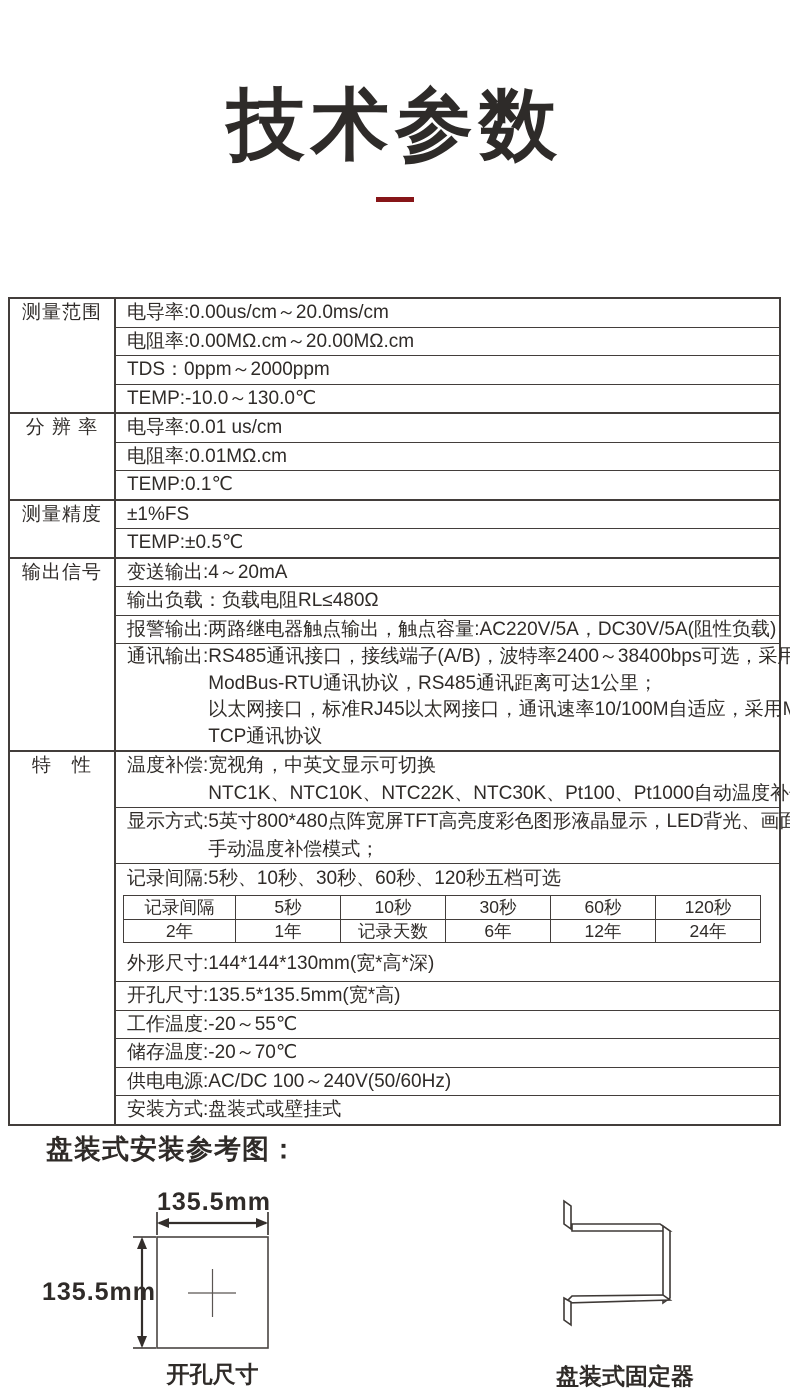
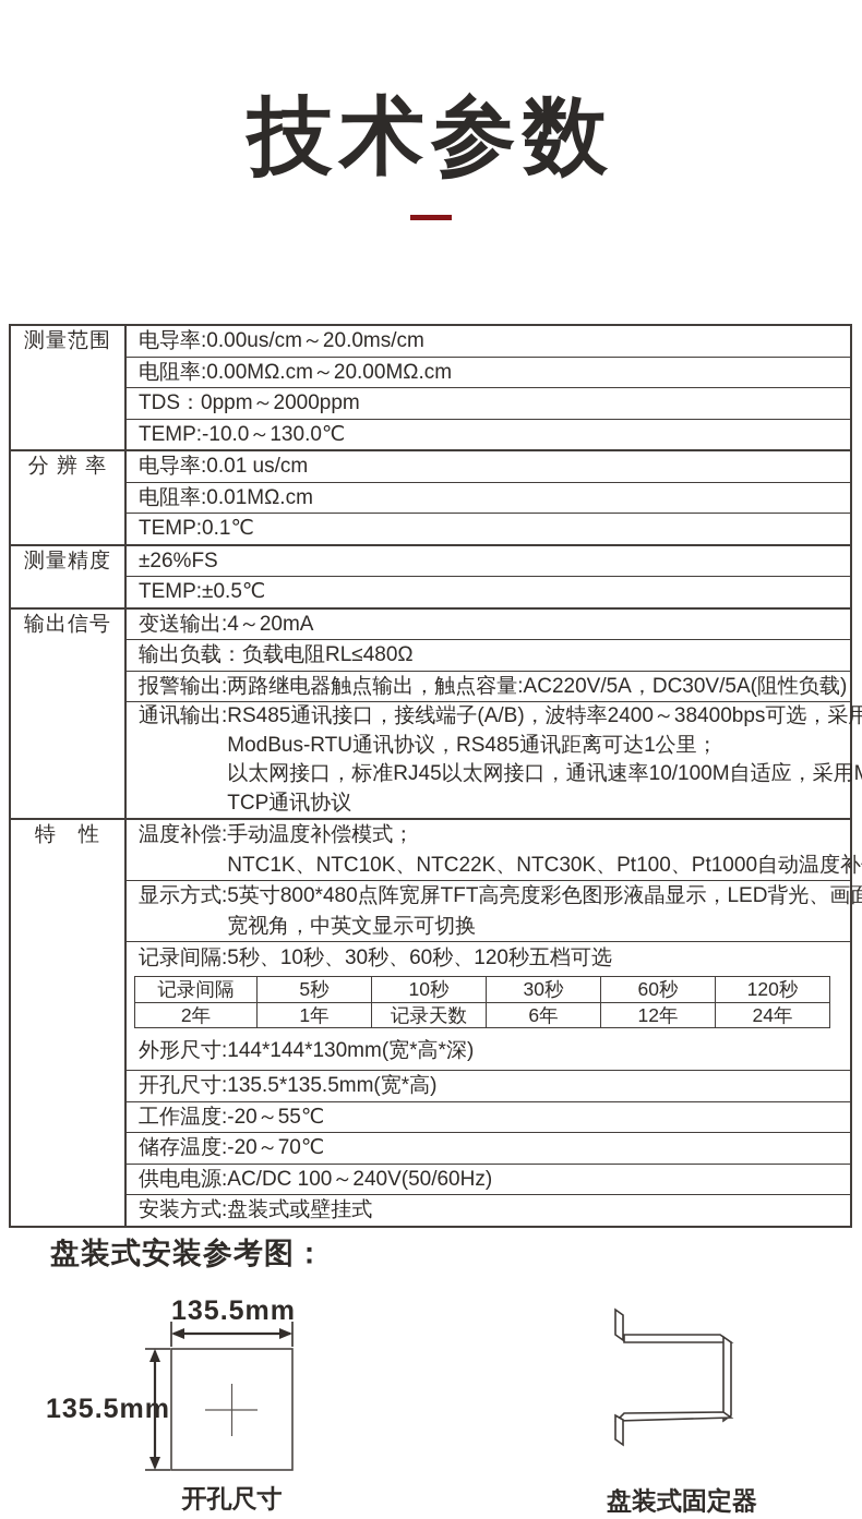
  技术参数
  测量范围
  电导率:0.00us/cm～20.0ms/cm
  电阻率:0.00MΩ.cm～20.00MΩ.cm
  TDS：0ppm～2000ppm
  TEMP:-10.0～130.0℃
  分 辨 率
  电导率:0.01 us/cm
  电阻率:0.01MΩ.cm
  TEMP:0.1℃
  测量精度
- ±1%FS
+ ±26%FS
  TEMP:±0.5℃
  输出信号
  变送输出:4～20mA
  输出负载：负载电阻RL≤480Ω
  报警输出:两路继电器触点输出，触点容量:AC220V/5A，DC30V/5A(阻性负载)
  通讯输出:
  RS485通讯接口，接线端子(A/B)，波特率2400～38400bps可选，采用
  ModBus-RTU通讯协议，RS485通讯距离可达1公里；
  以太网接口，标准RJ45以太网接口，通讯速率10/100M自适应，采用
  TCP通讯协议
  特 性
  温度补偿:
- 宽视角，中英文显示可切换
+ 手动温度补偿模式；
  NTC1K、NTC10K、NTC22K、NTC30K、Pt100、Pt1000自动温度补
  显示方式:
  5英寸800*480点阵宽屏TFT高亮度彩色图形液晶显示，LED背光、画面
- 手动温度补偿模式；
+ 宽视角，中英文显示可切换
  记录间隔:5秒、10秒、30秒、60秒、120秒五档可选
  记录间隔
  5秒
  10秒
  30秒
  60秒
  120秒
  2年
  1年
  记录天数
  6年
  12年
  24年
  外形尺寸:144*144*130mm(宽*高*深)
  开孔尺寸:135.5*135.5mm(宽*高)
  工作温度:-20～55℃
  储存温度:-20～70℃
  供电电源:AC/DC 100～240V(50/60Hz)
  安装方式:盘装式或壁挂式
  盘装式安装参考图：
  135.5mm
  135.5m
  开孔尺寸
  盘装式固定器
